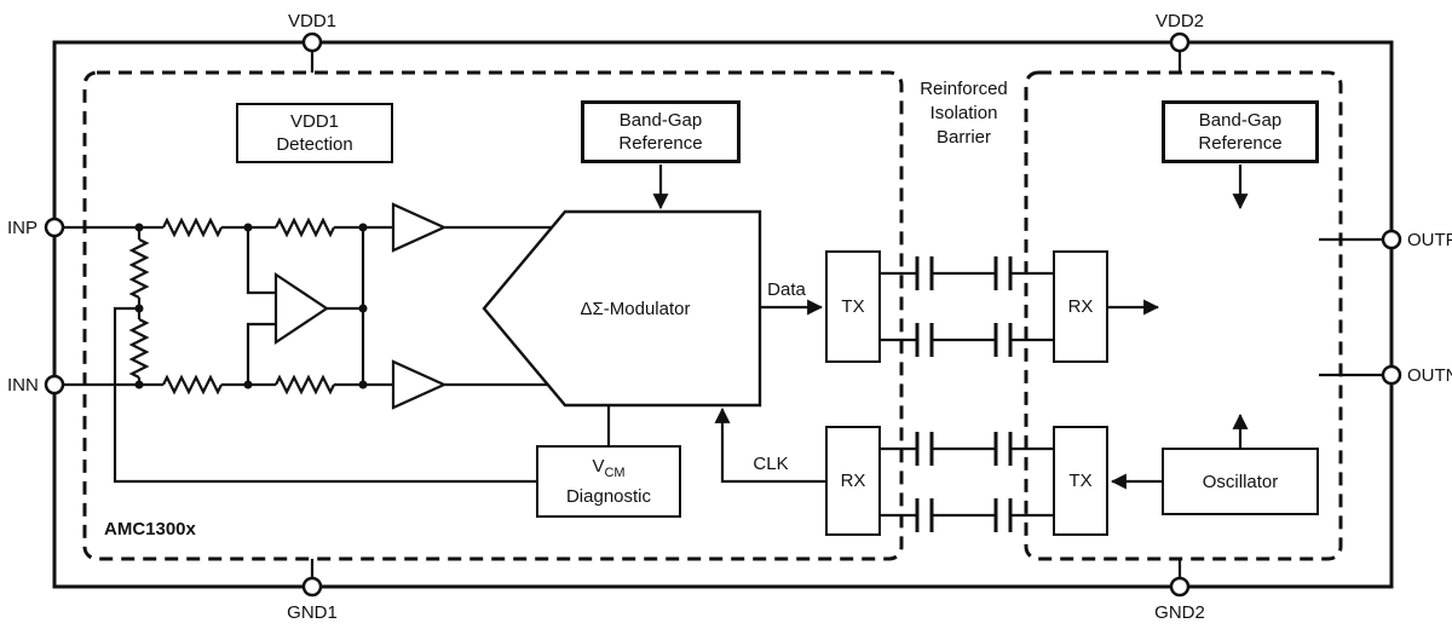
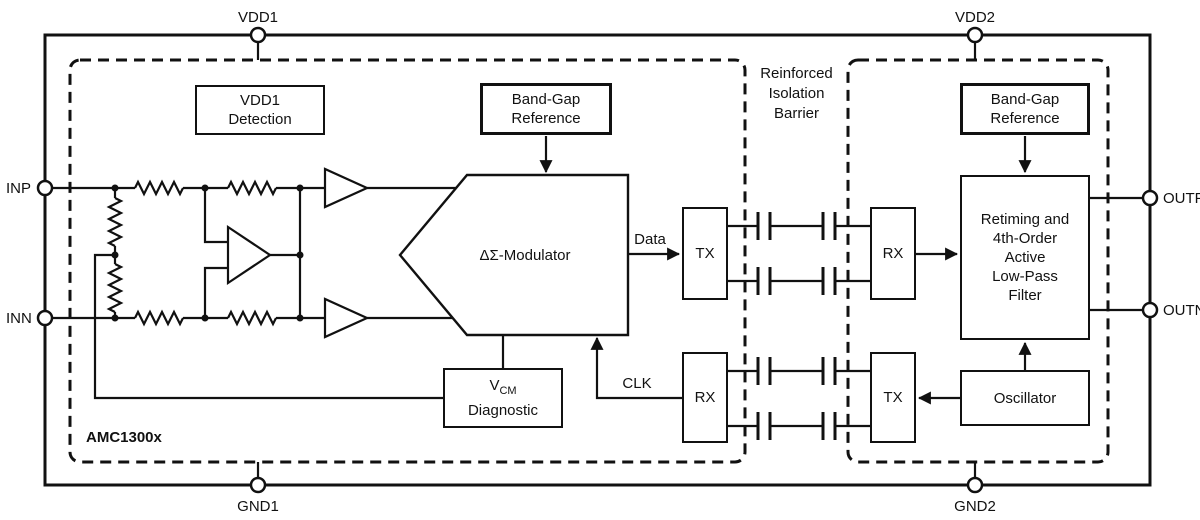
  VDD1
  Detection
  Band-Gap
  Reference
  ΔΣ-Modulator
  VCM
  Diagnostic
  TX
  RX
  RX
  TX
  Band-Gap
  Reference
+ Retiming and
+ 4th-Order
+ Active
+ Low-Pass
+ Filter
  Oscillator
  Reinforced
  Isolation
  Barrier
  VDD1
  VDD2
  GND1
  GND2
  INP
  INN
  OUT
  OUT
  Data
  CLK
  AMC1300x
